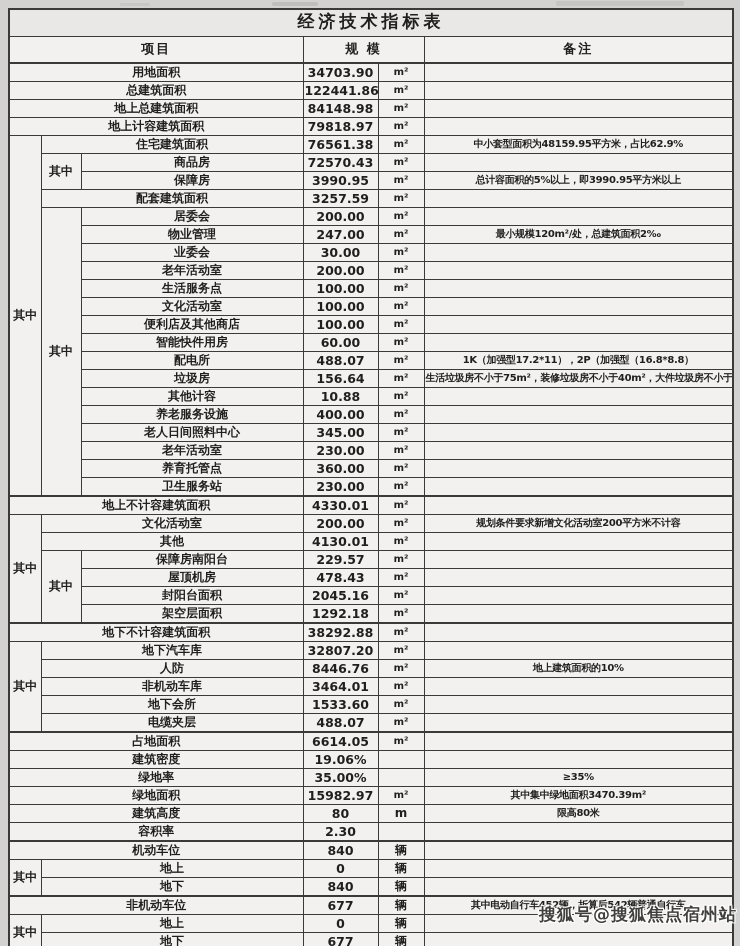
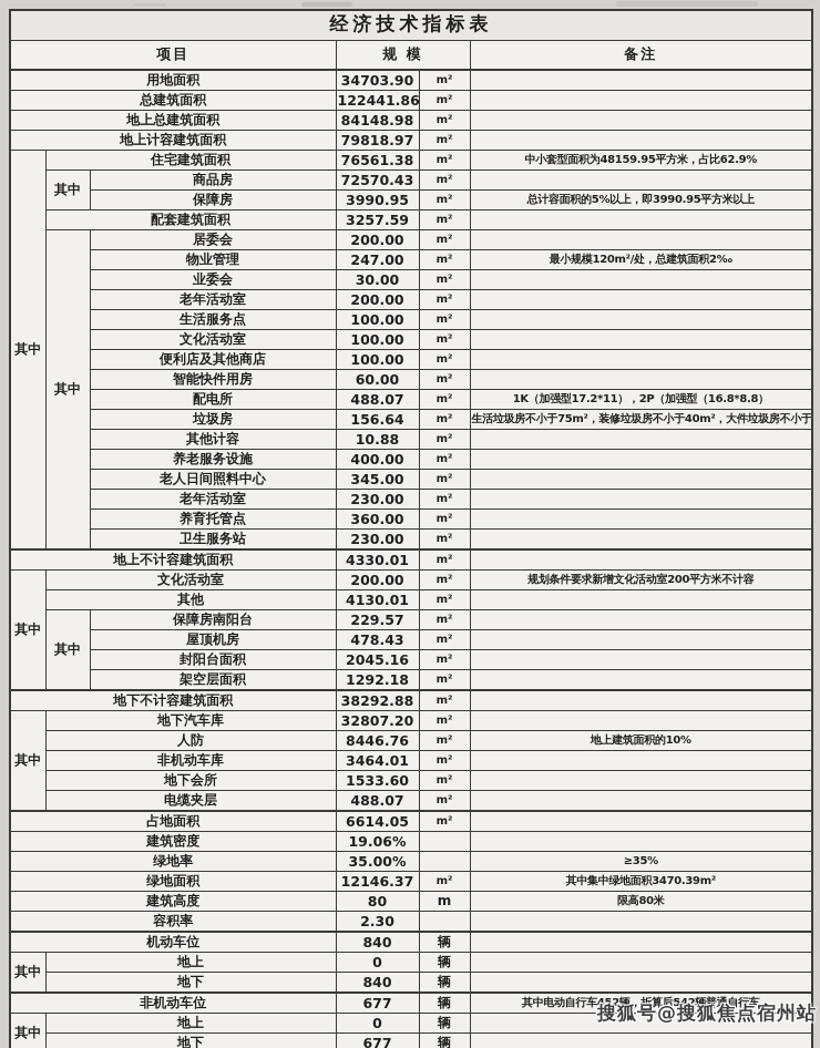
  经济技术指标表
  项目	规 模	备注
  用地面积	34703.90	m²
  总建筑面积	122441.86	m²
  地上总建筑面积	84148.98	m²
  地上计容建筑面积	79818.97	m²
  其中	住宅建筑面积	76561.38	m²	中小套型面积为48159.95平方米，占比62.9%
  其中	商品房	72570.43	m²
  保障房	3990.95	m²	总计容面积的5%以上，即3990.95平方米以上
  配套建筑面积	3257.59	m²
  其中	居委会	200.00	m²
  物业管理	247.00	m²	最小规模120m²/处，总建筑面积2‰
  业委会	30.00	m²
  老年活动室	200.00	m²
  生活服务点	100.00	m²
  文化活动室	100.00	m²
  便利店及其他商店	100.00	m²
  智能快件用房	60.00	m²
  配电所	488.07	m²	1K（加强型17.2*11），2P（加强型（16.8*8.8）
  垃圾房	156.64	m²	生活垃圾房不小于75m²，装修垃圾房不小于40m²，大件垃圾房不小于
  其他计容	10.88	m²
  养老服务设施	400.00	m²
  老人日间照料中心	345.00	m²
  老年活动室	230.00	m²
  养育托管点	360.00	m²
  卫生服务站	230.00	m²
  地上不计容建筑面积	4330.01	m²
  其中	文化活动室	200.00	m²	规划条件要求新增文化活动室200平方米不计容
  其他	4130.01	m²
  其中	保障房南阳台	229.57	m²
  屋顶机房	478.43	m²
  封阳台面积	2045.16	m²
  架空层面积	1292.18	m²
  地下不计容建筑面积	38292.88	m²
  其中	地下汽车库	32807.20	m²
  人防	8446.76	m²	地上建筑面积的10%
  非机动车库	3464.01	m²
  地下会所	1533.60	m²
  电缆夹层	488.07	m²
  占地面积	6614.05	m²
  建筑密度	19.06%
  绿地率	35.00%		≥35%
- 绿地面积	15982.97	m²	其中集中绿地面积3470.39m²
+ 绿地面积	12146.37	m²	其中集中绿地面积3470.39m²
  建筑高度	80	m	限高80米
  容积率	2.30
  机动车位	840	辆
  其中	地上	0	辆
  地下	840	辆
  非机动车位	677	辆	其中电动自行车452辆，折算后542辆普通自行车
  其中	地上	0	辆
  地下	677	辆
  搜狐号@搜狐焦点宿州站
